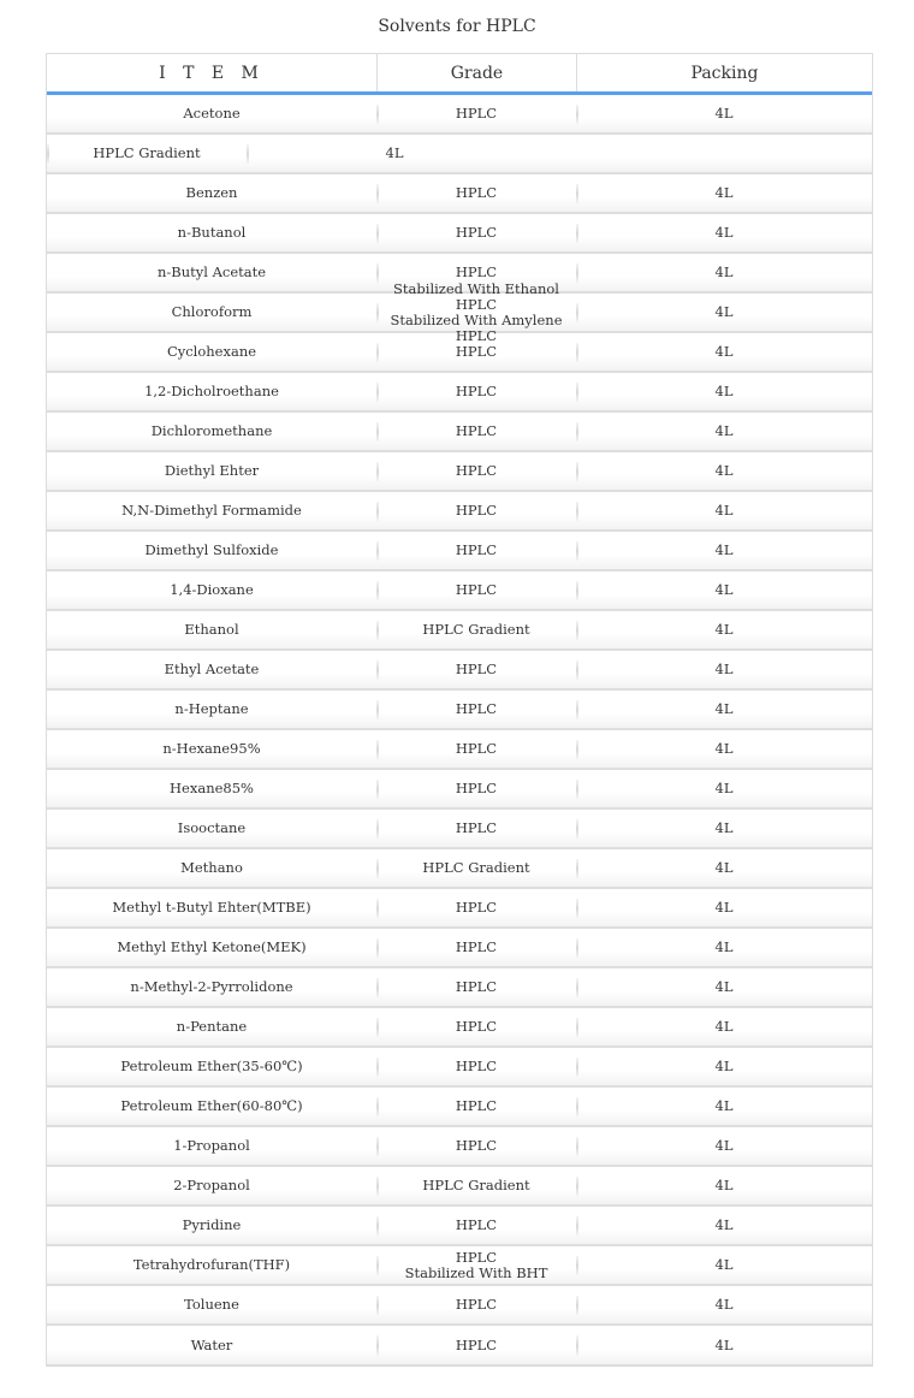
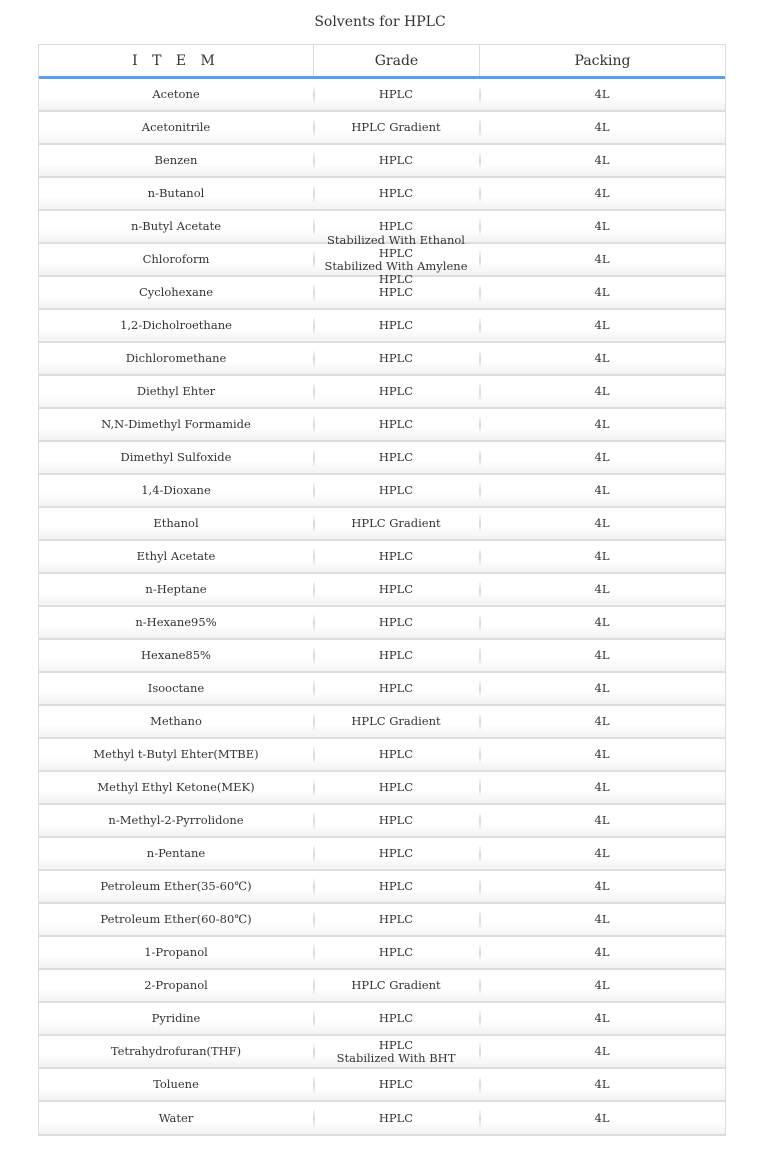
  Solvents for HPLC
  I T E M
  Grade
  Packing
  Acetone
  HPLC
  4L
+ Acetonitrile
  HPLC Gradient
  4L
  Benzen
  HPLC
  4L
  n-Butanol
  HPLC
  4L
  n-Butyl Acetate
  HPLC
  4L
  Chloroform
  Stabilized With Ethanol HPLC
  Stabilized With Amylene
  4L
  Cyclohexane
  HPLC
  4L
  1,2-Dicholroethane
  HPLC
  4L
  Dichloromethane
  HPLC
  4L
  Diethyl Ehter
  HPLC
  4L
  N,N-Dimethyl Formamide
  HPLC
  4L
  Dimethyl Sulfoxide
  HPLC
  4L
  1,4-Dioxane
  HPLC
  4L
  Ethanol
  HPLC Gradient
  4L
  Ethyl Acetate
  HPLC
  4L
  n-Heptane
  HPLC
  4L
  n-Hexane95%
  HPLC
  4L
  Hexane85%
  HPLC
  4L
  Isooctane
  HPLC
  4L
  Methano
  HPLC Gradient
  4L
  Methyl t-Butyl Ehter(MTBE)
  HPLC
  4L
  Methyl Ethyl Ketone(MEK)
  HPLC
  4L
  n-Methyl-2-Pyrrolidone
  HPLC
  4L
  n-Pentane
  HPLC
  4L
  Petroleum Ether(35-60℃)
  HPLC
  4L
  Petroleum Ether(60-80℃)
  HPLC
  4L
  1-Propanol
  HPLC
  4L
  2-Propanol
  HPLC Gradient
  4L
  Pyridine
  HPLC
  4L
  Tetrahydrofuran(THF)
  HPLC
  Stabilized With BHT
  4L
  Toluene
  HPLC
  4L
  Water
  HPLC
  4L
